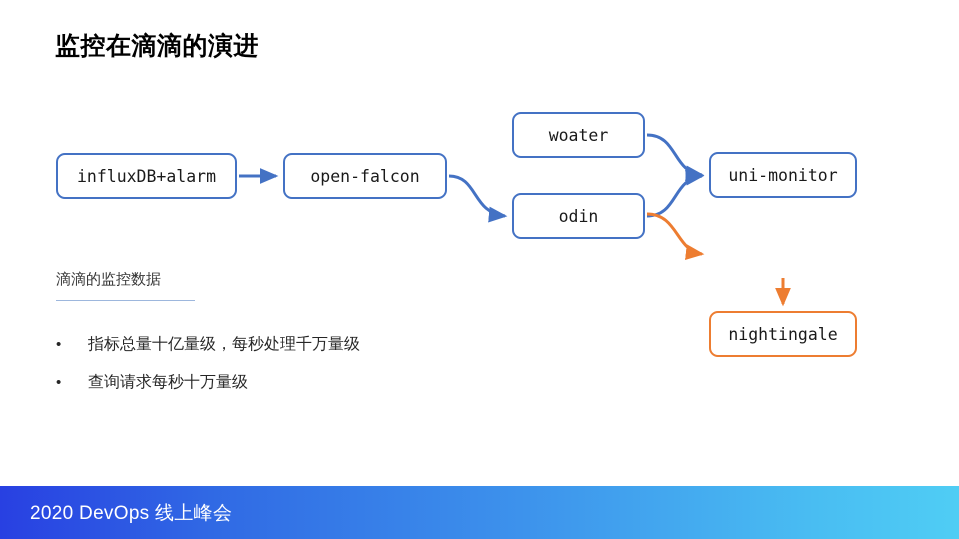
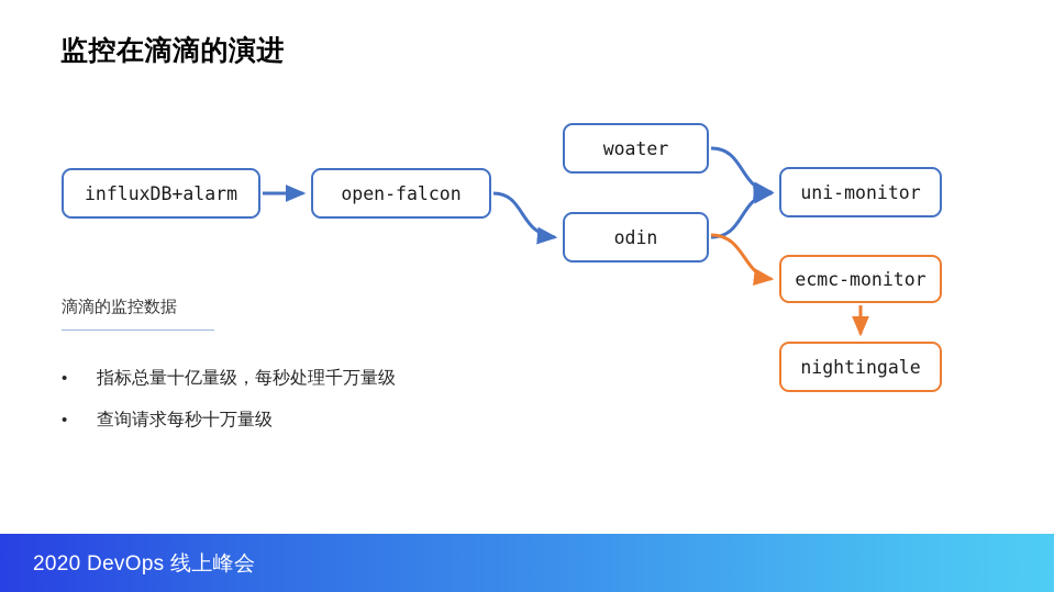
  监控在滴滴的演进
  influxDB+alarm
  open-falcon
  woater
  odin
  uni-monitor
+ ecmc-monitor
  nightingale
  滴滴的监控数据
  •
  指标总量十亿量级，每秒处理千万量级
  •
  查询请求每秒十万量级
  2020 DevOps 线上峰会
